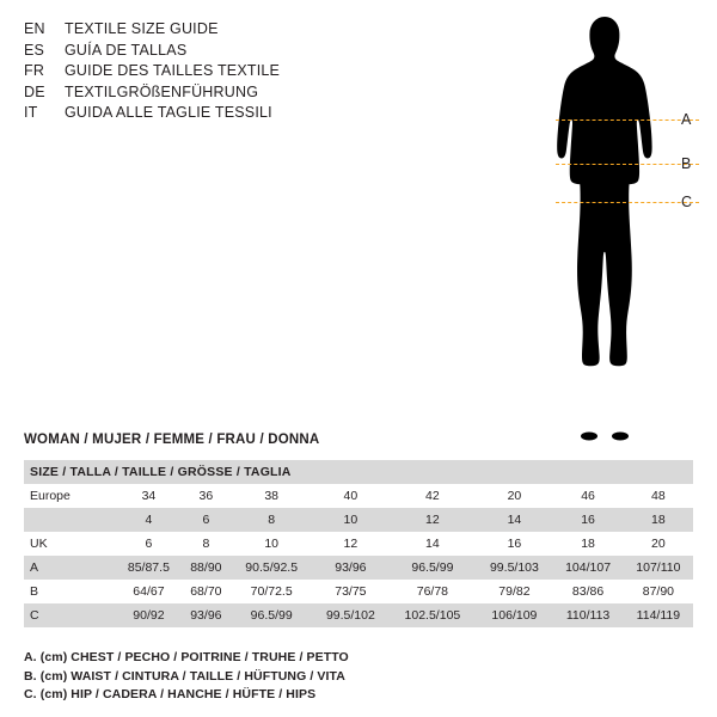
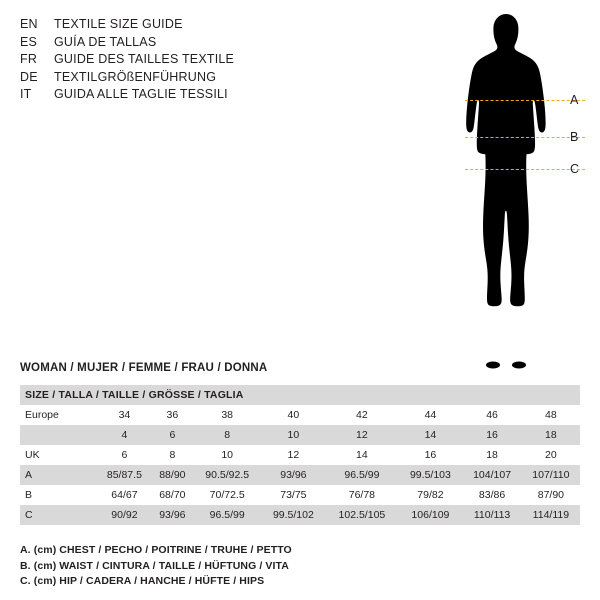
  EN
  TEXTILE SIZE GUIDE
  ES
  GUÍA DE TALLAS
  FR
  GUIDE DES TAILLES TEXTILE
  DE
  TEXTILGRÖßENFÜHRUNG
  IT
  GUIDA ALLE TAGLIE TESSILI
  A
  B
  C
  WOMAN / MUJER / FEMME / FRAU / DONNA
  SIZE / TALLA / TAILLE / GRÖSSE / TAGLIA
- Europe	34	36	38	40	42	20	46	48
+ Europe	34	36	38	40	42	44	46	48
  	4	6	8	10	12	14	16	18
  UK	6	8	10	12	14	16	18	20
  A	85/87.5	88/90	90.5/92.5	93/96	96.5/99	99.5/103	104/107	107/110
  B	64/67	68/70	70/72.5	73/75	76/78	79/82	83/86	87/90
  C	90/92	93/96	96.5/99	99.5/102	102.5/105	106/109	110/113	114/119
  A. (cm) CHEST / PECHO / POITRINE / TRUHE / PETTO
  B. (cm) WAIST / CINTURA / TAILLE / HÜFTUNG / VITA
  C. (cm) HIP / CADERA / HANCHE / HÜFTE / HIPS
